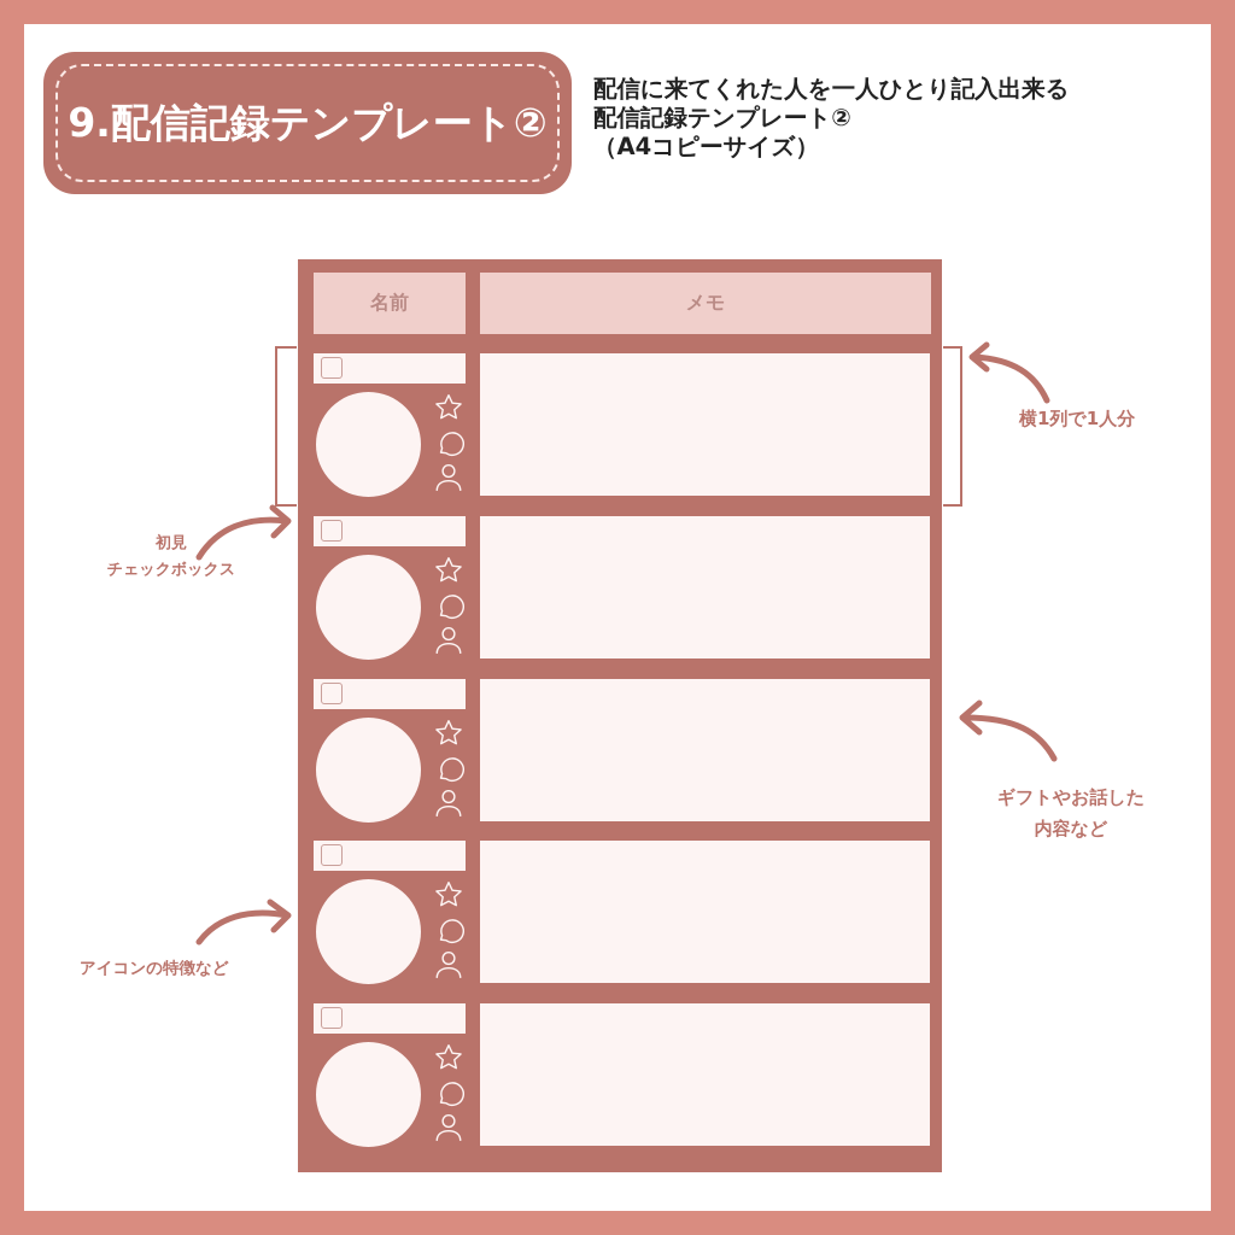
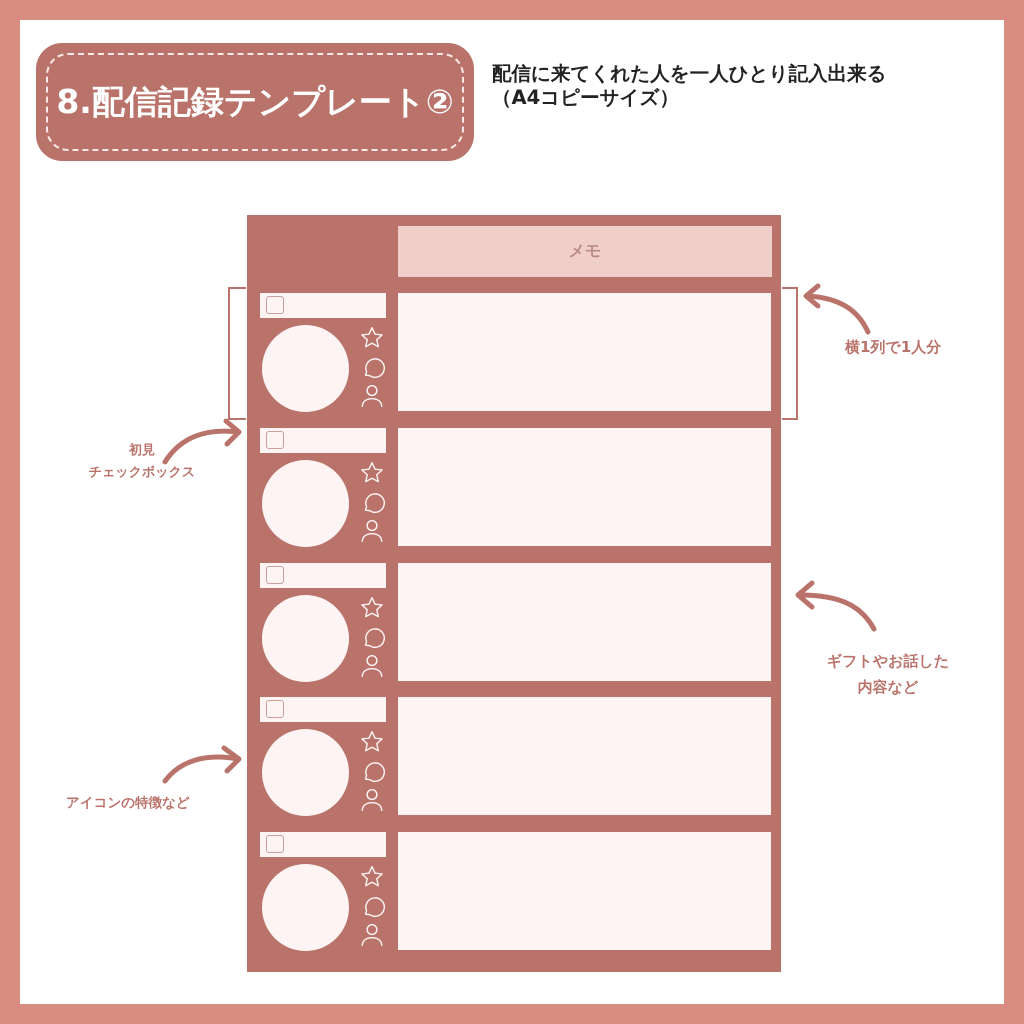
- 9.配信記録テンプレート②
+ 8.配信記録テンプレート②
  配信に来てくれた人を一人ひとり記入出来る
- 配信記録テンプレート②
  （A4コピーサイズ）
- 名前
  メモ
  横1列で1人分
  初見
  チェックボックス
  ギフトやお話した
  内容など
  アイコンの特徴など
